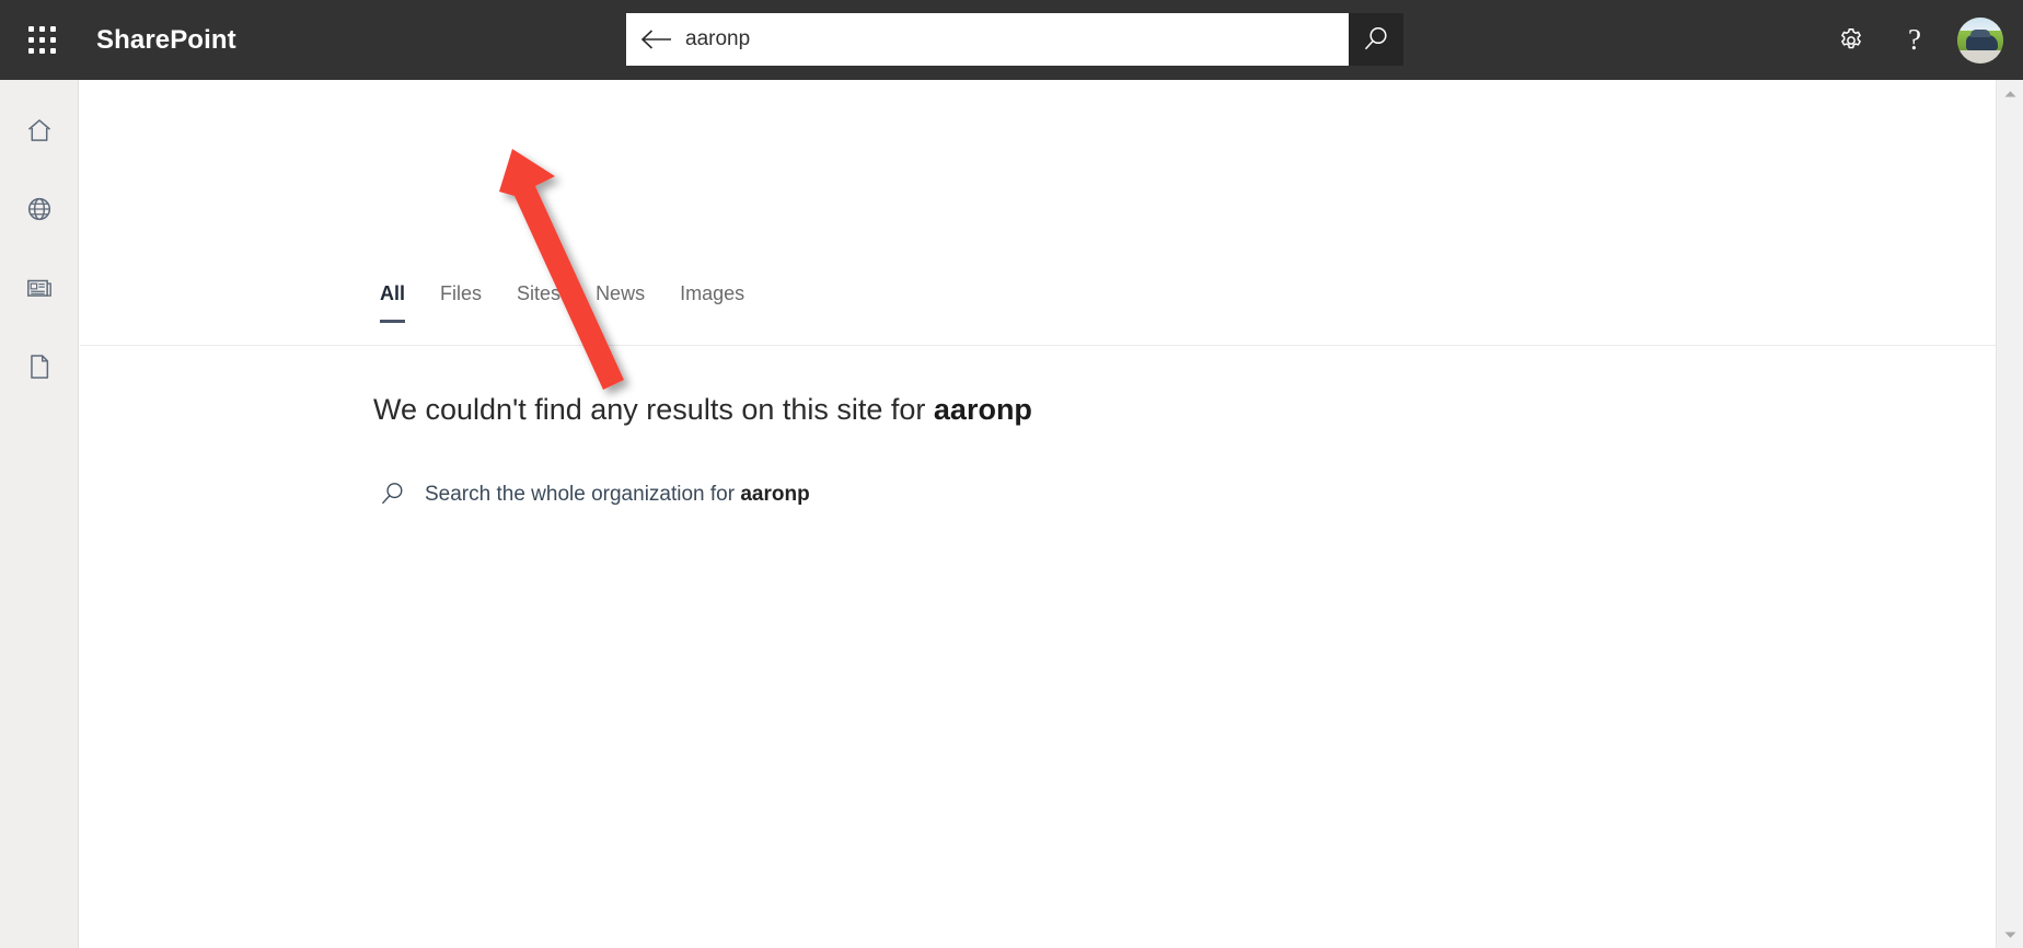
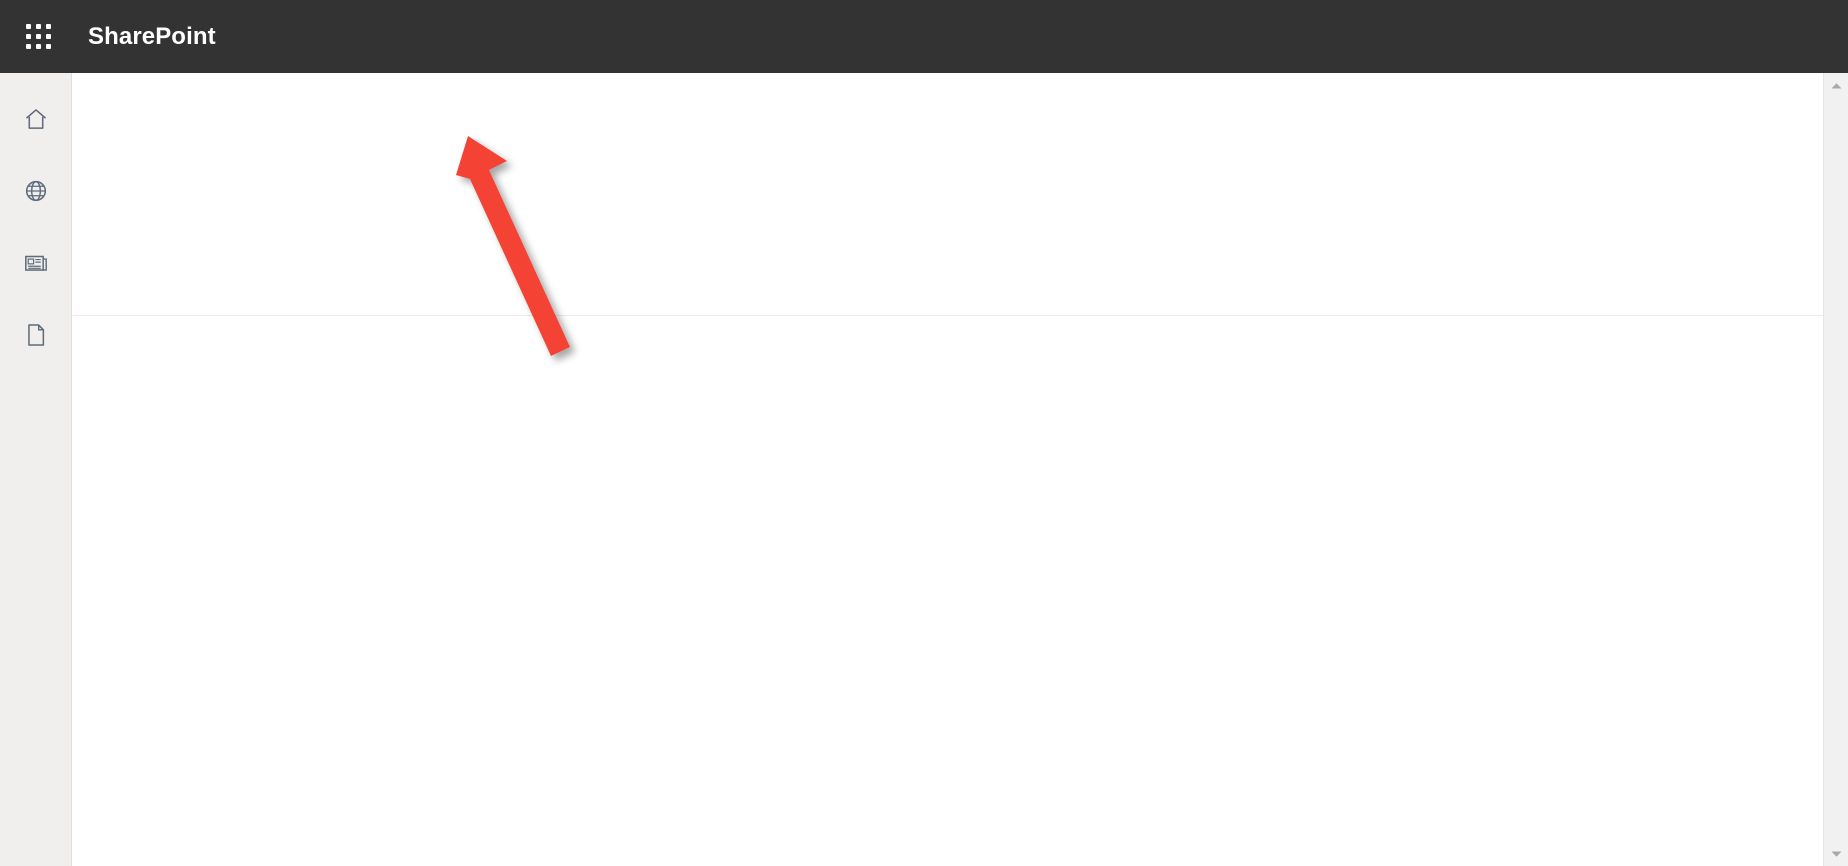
  SharePoint
- aaronp
- ?
- All
- Files
- Sites
- News
- Images
- We couldn't find any results on this site for aaronp
- Search the whole organization for aaronp
